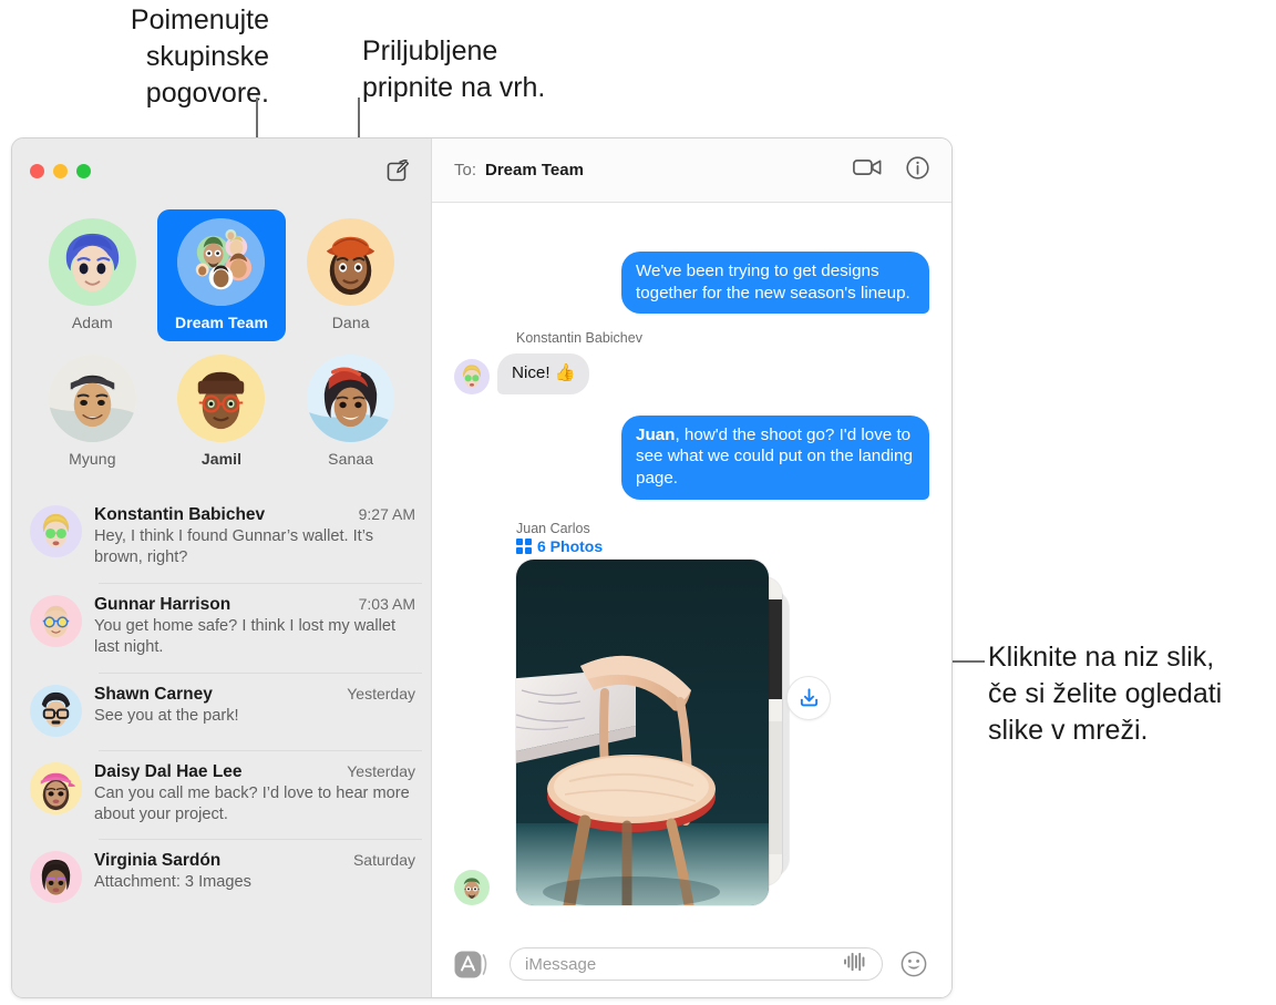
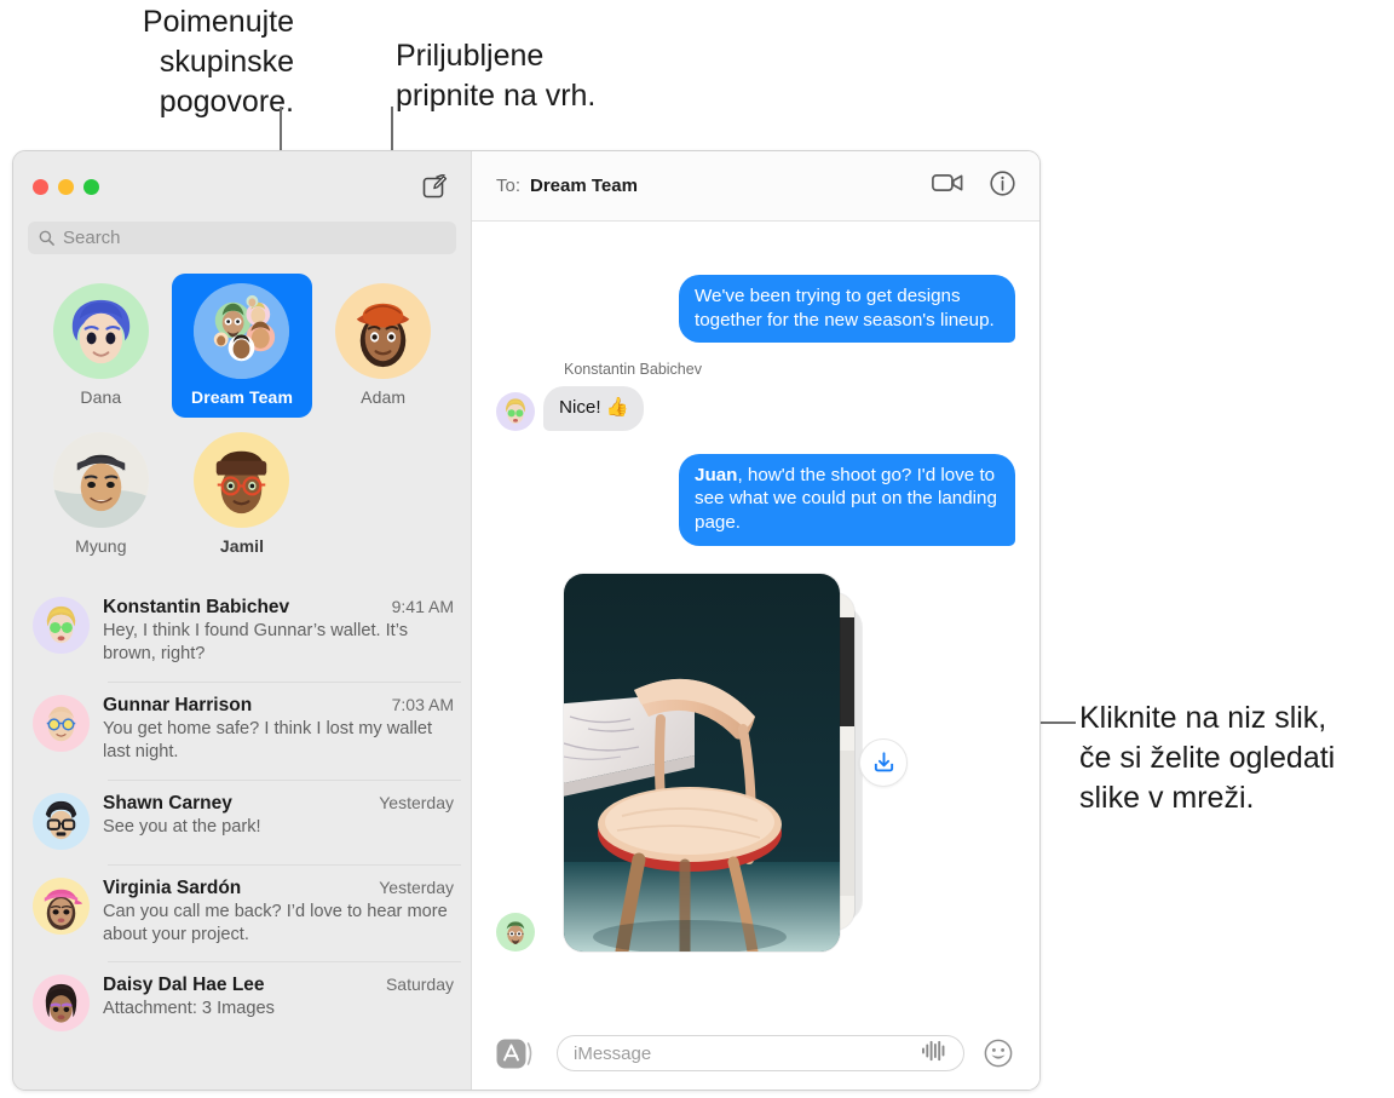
  Poimenujte
  skupinske
  pogovore.
  Priljubljene
  pripnite na vrh.
  Kliknite na niz slik,
  če si želite ogledati
  slike v mreži.
+ Search
- Adam
+ Dana
  Dream Team
- Dana
+ Adam
  Myung
  Jamil
- Sanaa
  Konstantin Babichev
- 9:27 AM
+ 9:41 AM
  Hey, I think I found Gunnar’s wallet. It’s brown, right?
  Gunnar Harrison
  7:03 AM
  You get home safe? I think I lost my wallet last night.
  Shawn Carney
  Yesterday
  See you at the park!
- Daisy Dal Hae Lee
+ Virginia Sardón
  Yesterday
  Can you call me back? I’d love to hear more about your project.
- Virginia Sardón
+ Daisy Dal Hae Lee
  Saturday
  Attachment: 3 Images
  To:
  Dream Team
  We've been trying to get designs together for the new season's lineup.
  Konstantin Babichev
  Nice! 👍
  Juan, how'd the shoot go? I'd love to see what we could put on the landing page.
- Juan Carlos
- 6 Photos
  iMessage
